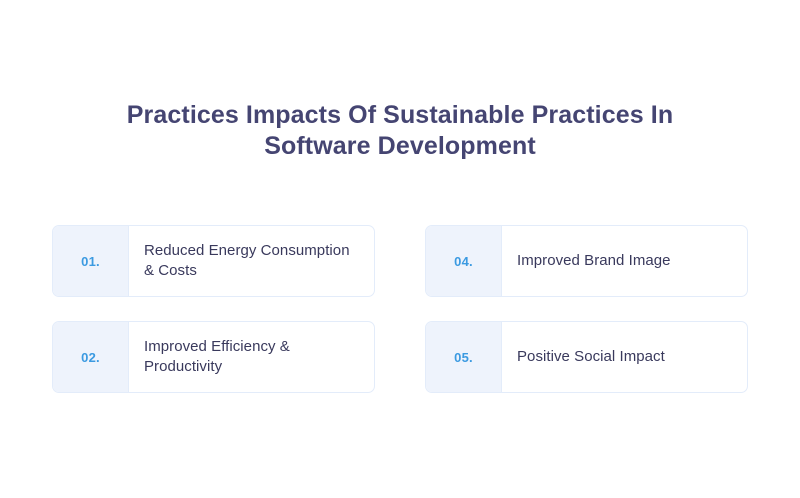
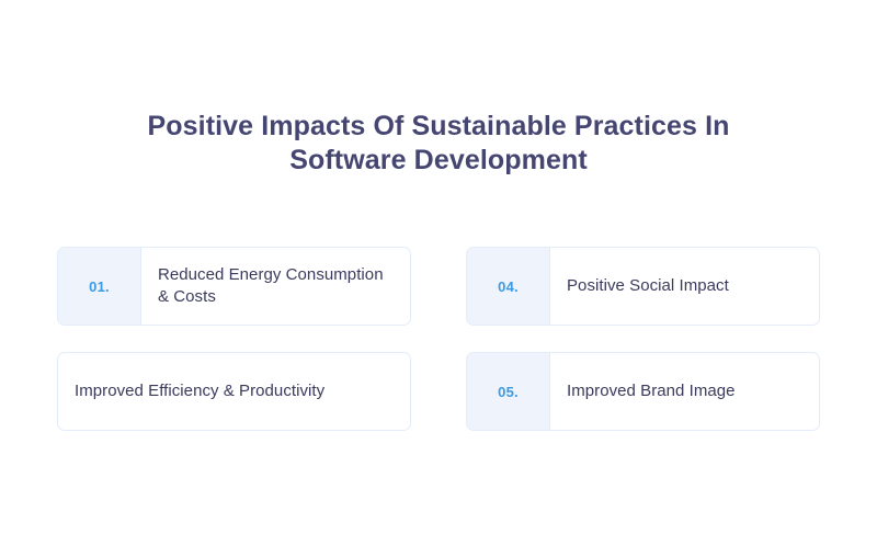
- Practices Impacts Of Sustainable Practices In
+ Positive Impacts Of Sustainable Practices In
  Software Development
  01.
  Reduced Energy Consumption & Costs
  04.
- Improved Brand Image
+ Positive Social Impact
- 02.
  Improved Efficiency & Productivity
  05.
- Positive Social Impact
+ Improved Brand Image
